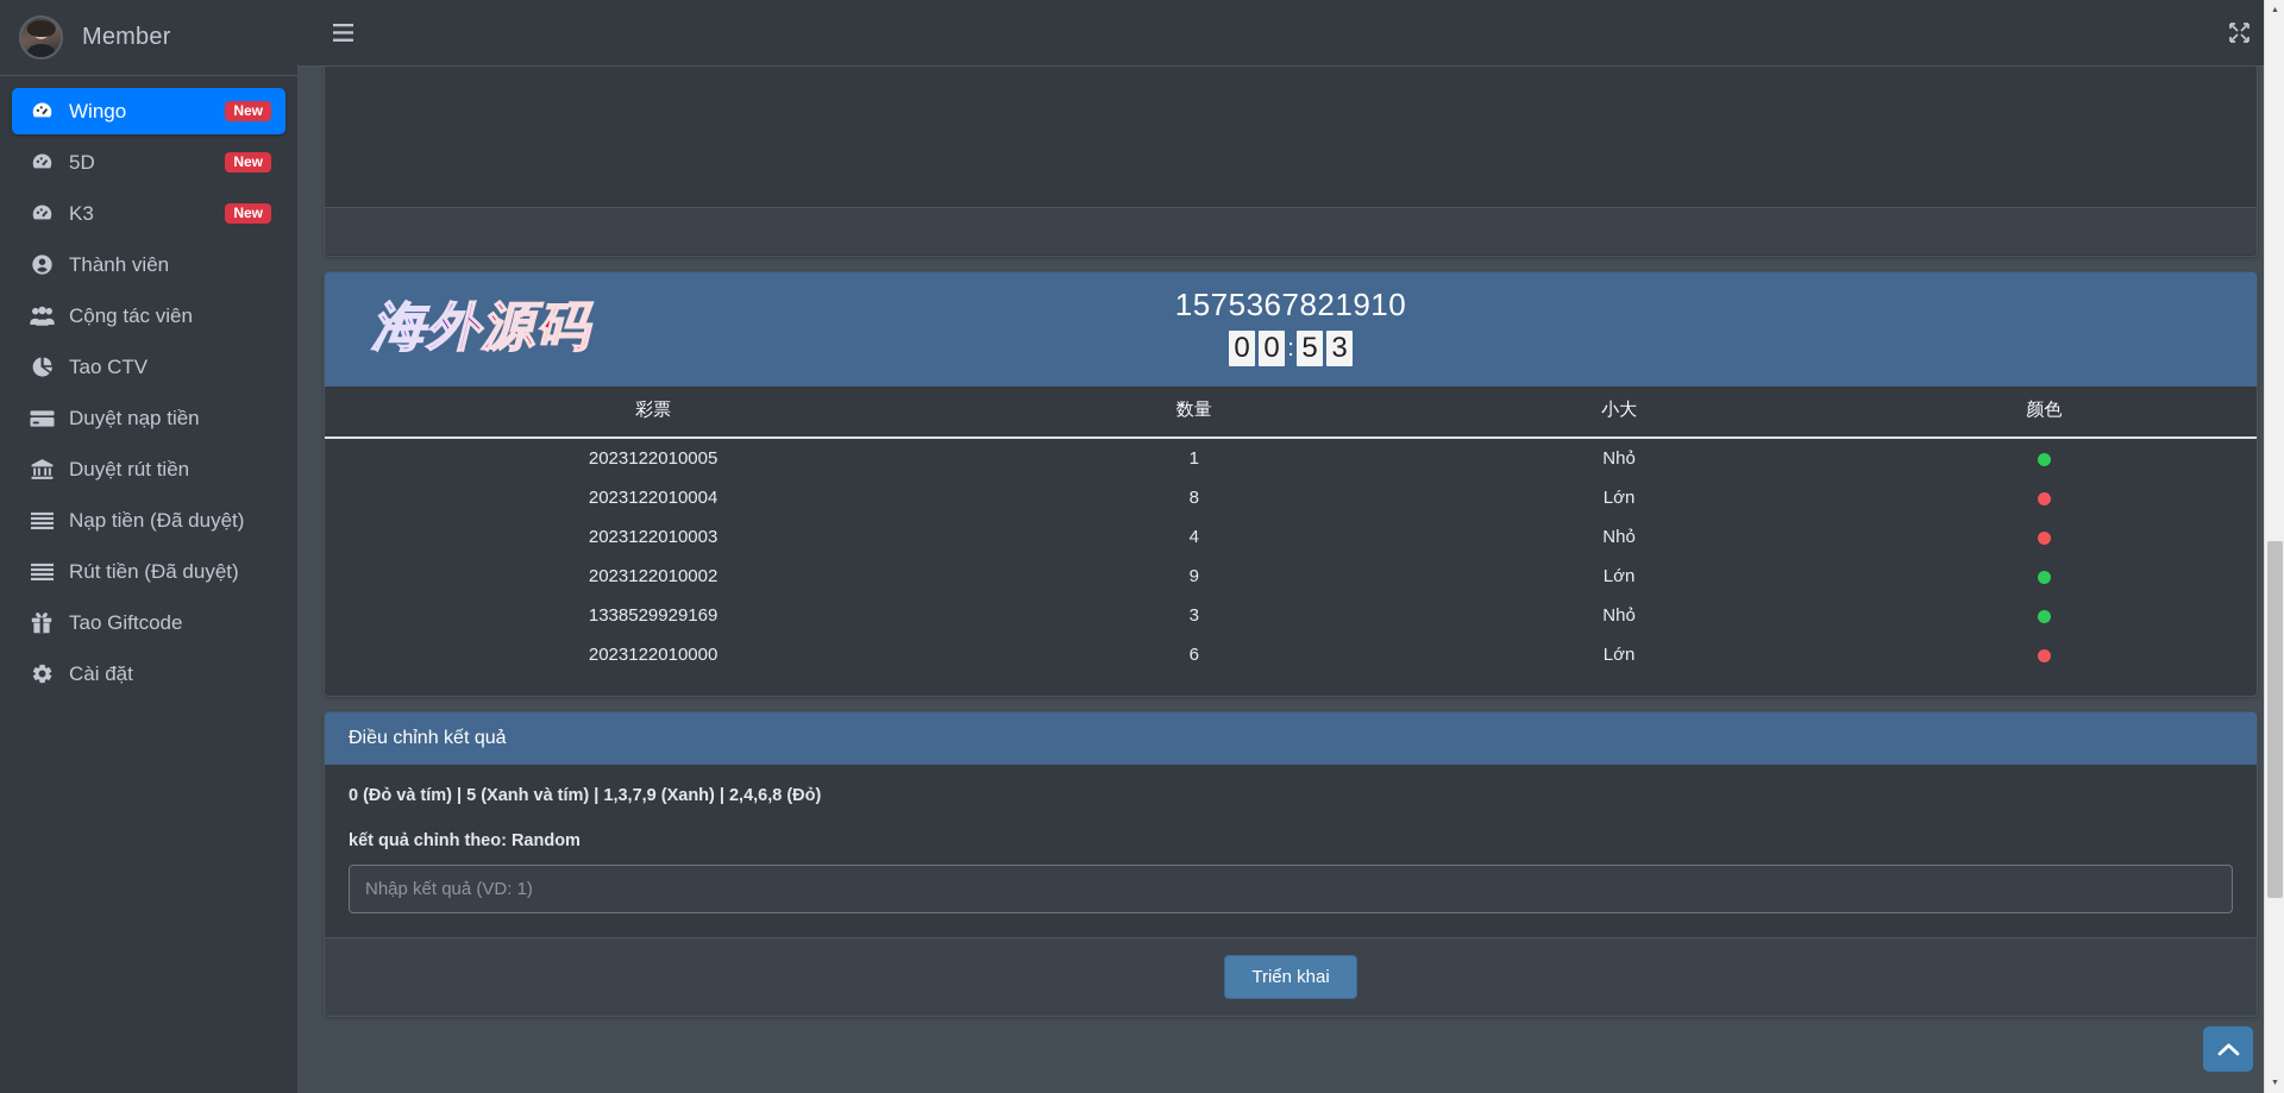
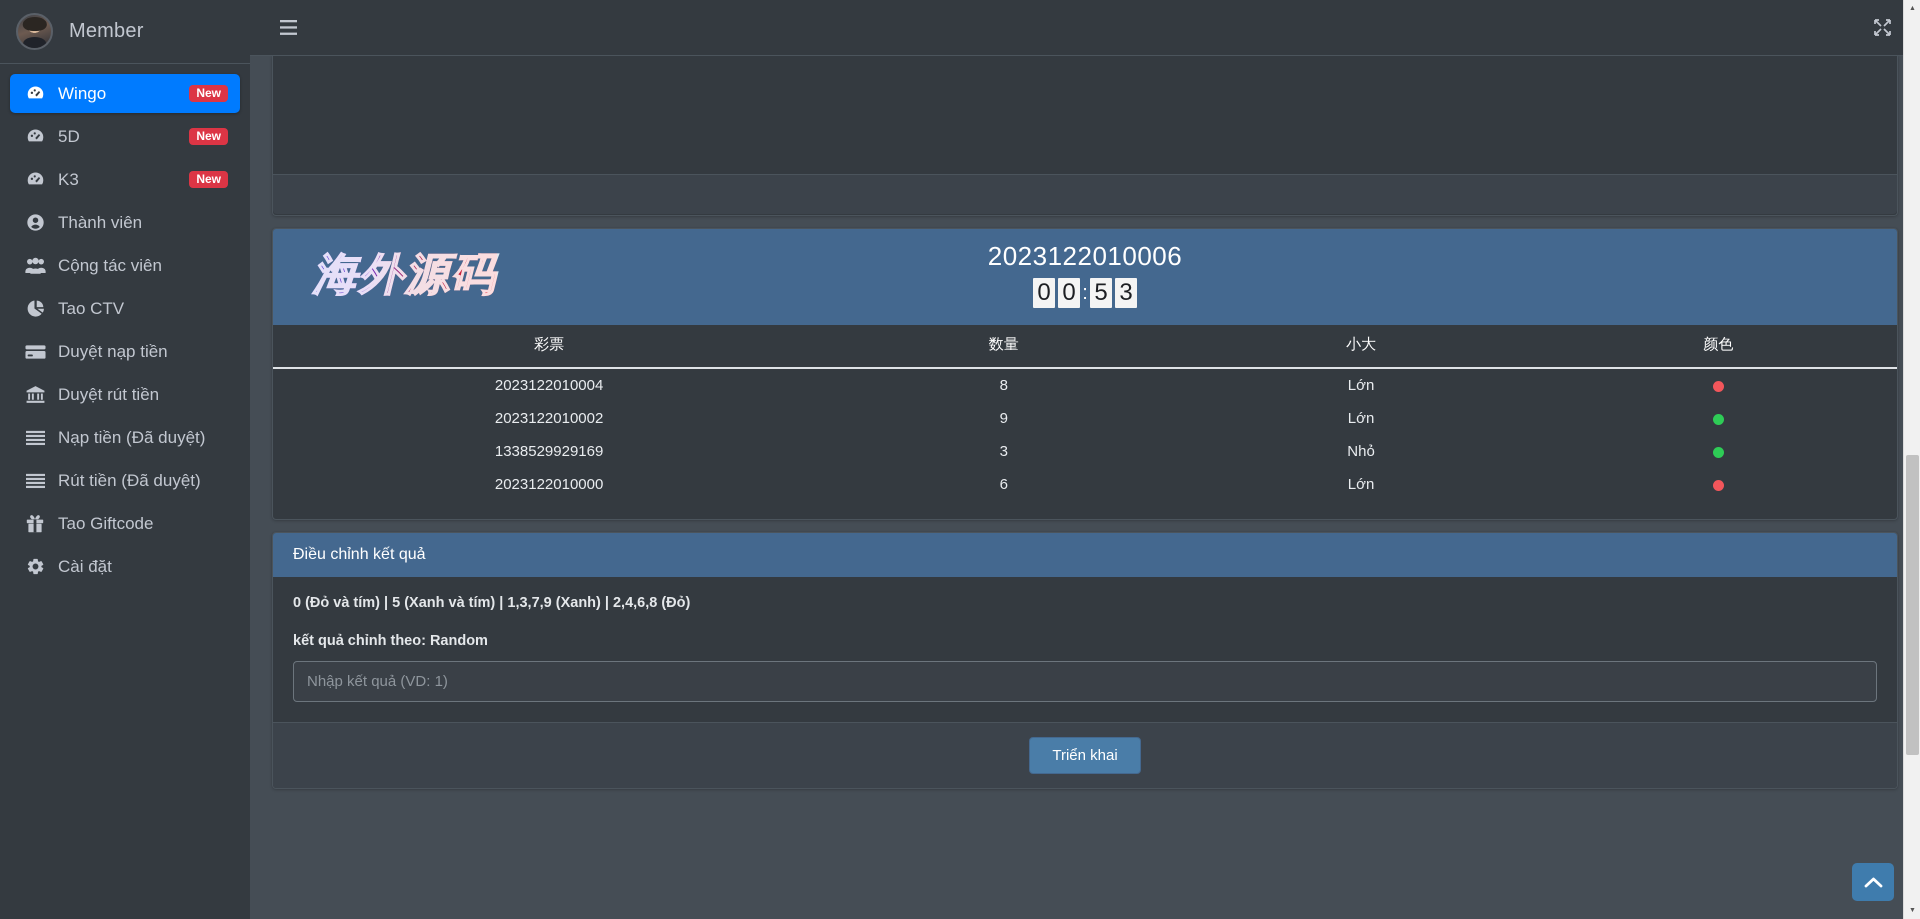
  Member
  Wingo
  New
  5D
  New
  K3
  New
  Thành viên
  Cộng tác viên
  Tao CTV
  Duyệt nạp tiền
  Duyệt rút tiền
  Nạp tiền (Đã duyệt)
  Rút tiền (Đã duyệt)
  Tao Giftcode
  Cài đặt
  海外源码
- 1575367821910
+ 2023122010006
  0
  0
  :
  5
  3
  彩票	数量	小大	颜色
- 2023122010005	1	Nhỏ
  2023122010004	8	Lớn
- 2023122010003	4	Nhỏ
  2023122010002	9	Lớn
  1338529929169	3	Nhỏ
  2023122010000	6	Lớn
  Điều chỉnh kết quả
  0 (Đỏ và tím) | 5 (Xanh và tím) | 1,3,7,9 (Xanh) | 2,4,6,8 (Đỏ)
  kết quả chỉnh theo: Random
  Nhập kết quả (VD: 1)
  Triển khai
